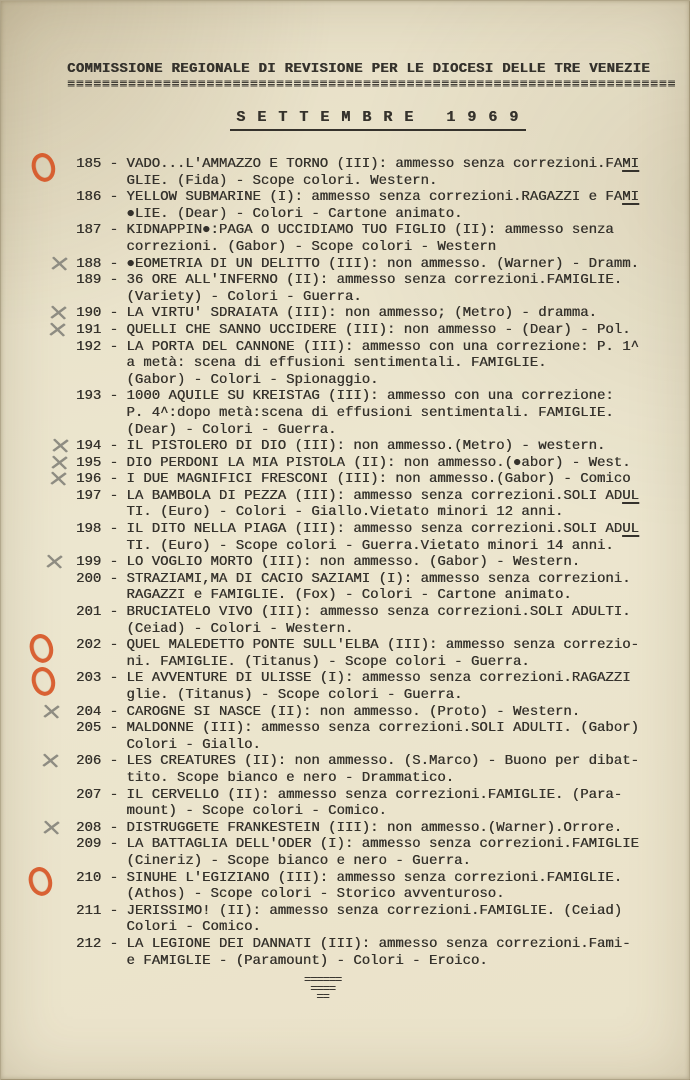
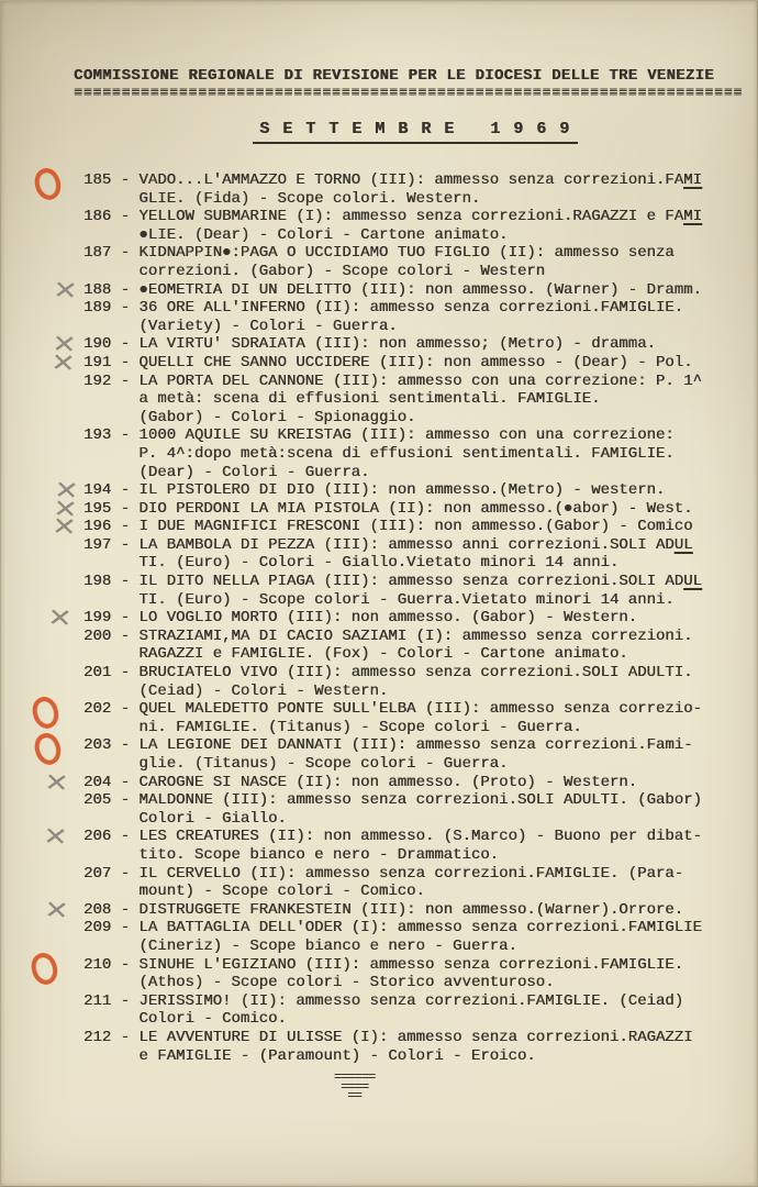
  COMMISSIONE REGIONALE DI REVISIONE PER LE DIOCESI DELLE TRE VENEZIE
  ======================================================================
  S E T T E M B R E 1 9 6 9
  185 - VADO...L'AMMAZZO E TORNO (III): ammesso senza correzioni.FAMI
  GLIE. (Fida) - Scope colori. Western.
  186 - YELLOW SUBMARINE (I): ammesso senza correzioni.RAGAZZI e FAMI
  ●LIE. (Dear) - Colori - Cartone animato.
  187 - KIDNAPPIN●:PAGA O UCCIDIAMO TUO FIGLIO (II): ammesso senza
  correzioni. (Gabor) - Scope colori - Western
  188 - ●EOMETRIA DI UN DELITTO (III): non ammesso. (Warner) - Dramm.
  189 - 36 ORE ALL'INFERNO (II): ammesso senza correzioni.FAMIGLIE.
  (Variety) - Colori - Guerra.
  190 - LA VIRTU' SDRAIATA (III): non ammesso; (Metro) - dramma.
  191 - QUELLI CHE SANNO UCCIDERE (III): non ammesso - (Dear) - Pol.
  192 - LA PORTA DEL CANNONE (III): ammesso con una correzione: P. 1^
  a metà: scena di effusioni sentimentali. FAMIGLIE.
  (Gabor) - Colori - Spionaggio.
  193 - 1000 AQUILE SU KREISTAG (III): ammesso con una correzione:
  P. 4^:dopo metà:scena di effusioni sentimentali. FAMIGLIE.
  (Dear) - Colori - Guerra.
  194 - IL PISTOLERO DI DIO (III): non ammesso.(Metro) - western.
  195 - DIO PERDONI LA MIA PISTOLA (II): non ammesso.(●abor) - West.
  196 - I DUE MAGNIFICI FRESCONI (III): non ammesso.(Gabor) - Comico
- 197 - LA BAMBOLA DI PEZZA (III): ammesso senza correzioni.SOLI ADUL
+ 197 - LA BAMBOLA DI PEZZA (III): ammesso anni correzioni.SOLI ADUL
- TI. (Euro) - Colori - Giallo.Vietato minori 12 anni.
+ TI. (Euro) - Colori - Giallo.Vietato minori 14 anni.
  198 - IL DITO NELLA PIAGA (III): ammesso senza correzioni.SOLI ADUL
  TI. (Euro) - Scope colori - Guerra.Vietato minori 14 anni.
  199 - LO VOGLIO MORTO (III): non ammesso. (Gabor) - Western.
  200 - STRAZIAMI,MA DI CACIO SAZIAMI (I): ammesso senza correzioni.
  RAGAZZI e FAMIGLIE. (Fox) - Colori - Cartone animato.
  201 - BRUCIATELO VIVO (III): ammesso senza correzioni.SOLI ADULTI.
  (Ceiad) - Colori - Western.
  202 - QUEL MALEDETTO PONTE SULL'ELBA (III): ammesso senza correzio-
  ni. FAMIGLIE. (Titanus) - Scope colori - Guerra.
- 203 - LE AVVENTURE DI ULISSE (I): ammesso senza correzioni.RAGAZZI
+ 203 - LA LEGIONE DEI DANNATI (III): ammesso senza correzioni.Fami-
  glie. (Titanus) - Scope colori - Guerra.
  204 - CAROGNE SI NASCE (II): non ammesso. (Proto) - Western.
  205 - MALDONNE (III): ammesso senza correzioni.SOLI ADULTI. (Gabor)
  Colori - Giallo.
  206 - LES CREATURES (II): non ammesso. (S.Marco) - Buono per dibat-
  tito. Scope bianco e nero - Drammatico.
  207 - IL CERVELLO (II): ammesso senza correzioni.FAMIGLIE. (Para-
  mount) - Scope colori - Comico.
  208 - DISTRUGGETE FRANKESTEIN (III): non ammesso.(Warner).Orrore.
  209 - LA BATTAGLIA DELL'ODER (I): ammesso senza correzioni.FAMIGLIE
  (Cineriz) - Scope bianco e nero - Guerra.
  210 - SINUHE L'EGIZIANO (III): ammesso senza correzioni.FAMIGLIE.
  (Athos) - Scope colori - Storico avventuroso.
  211 - JERISSIMO! (II): ammesso senza correzioni.FAMIGLIE. (Ceiad)
  Colori - Comico.
- 212 - LA LEGIONE DEI DANNATI (III): ammesso senza correzioni.Fami-
+ 212 - LE AVVENTURE DI ULISSE (I): ammesso senza correzioni.RAGAZZI
  e FAMIGLIE - (Paramount) - Colori - Eroico.
  ======
  ====
  ==
